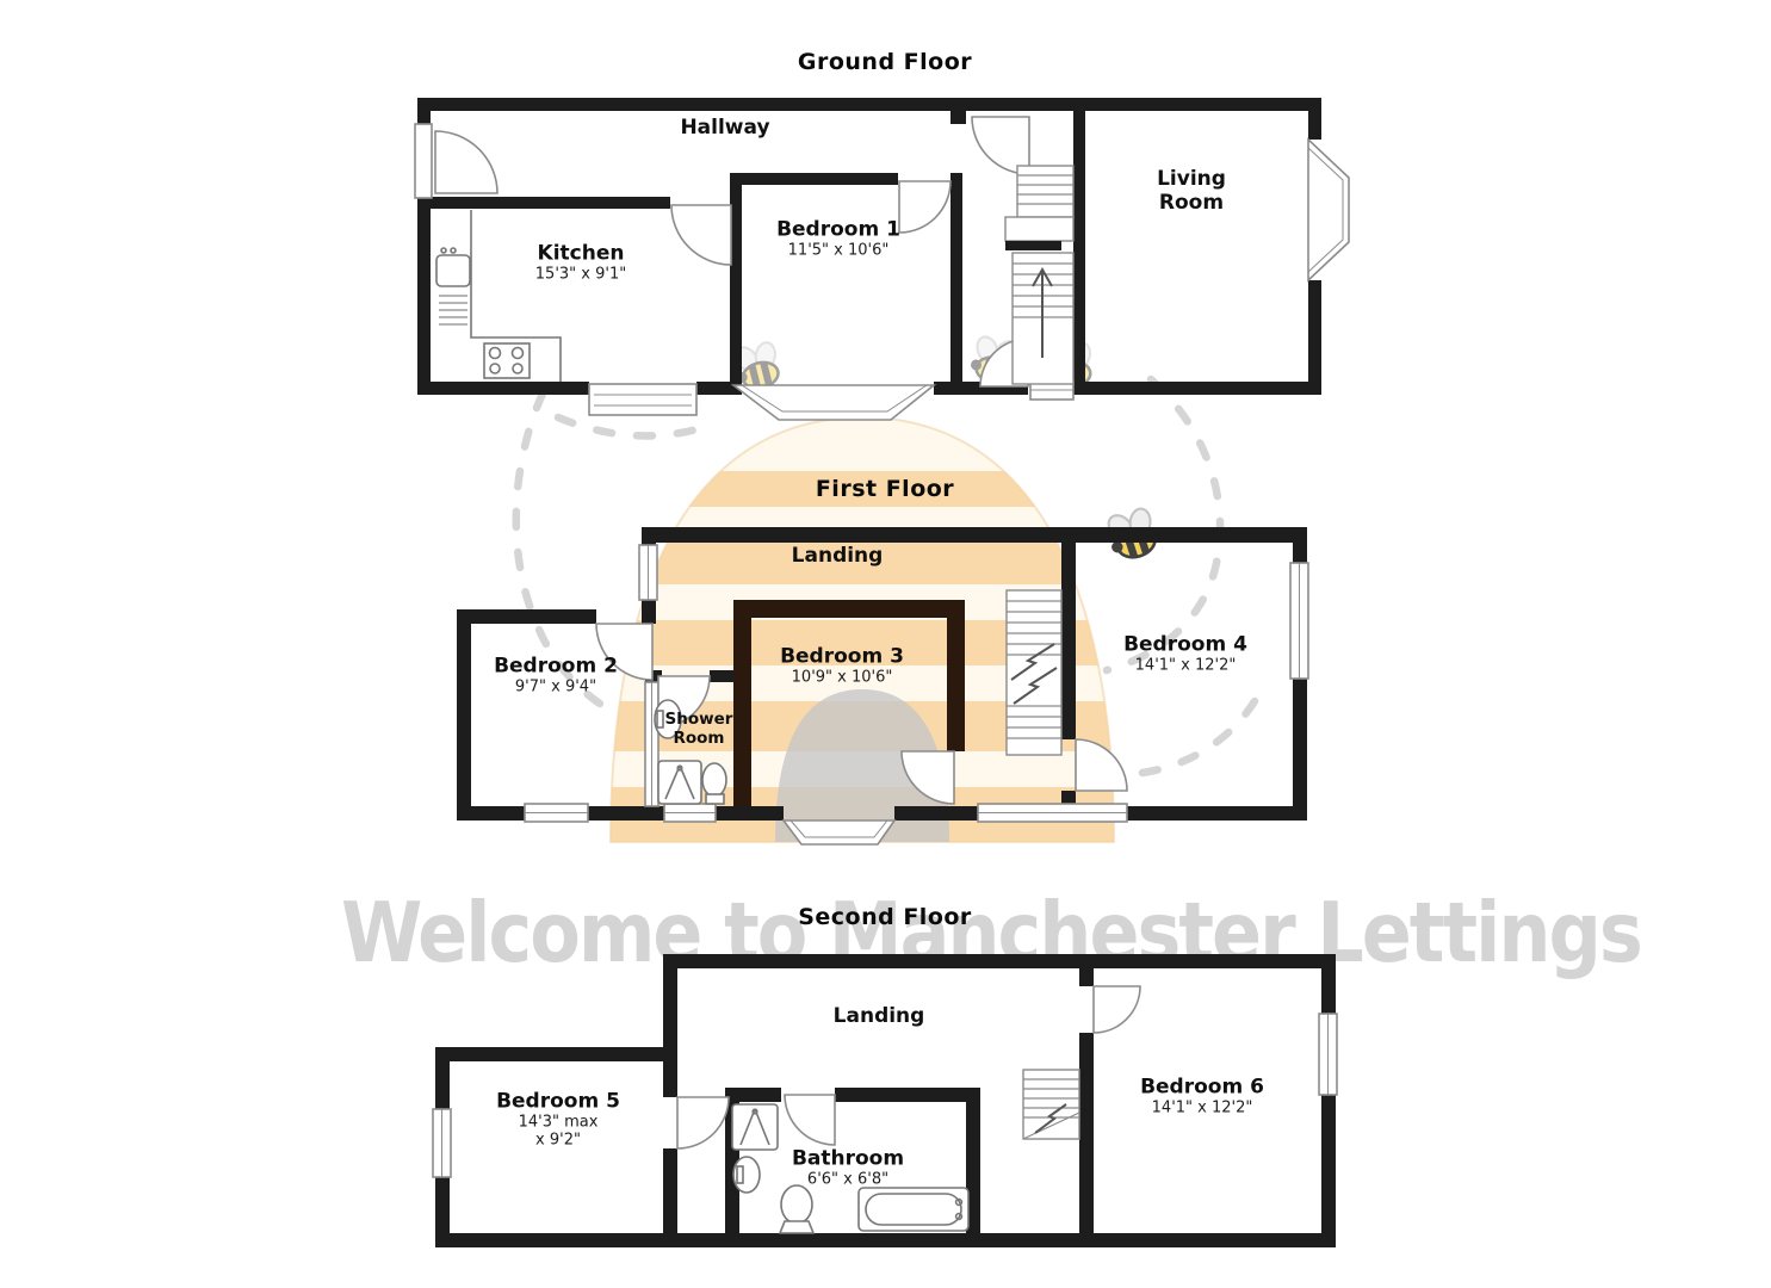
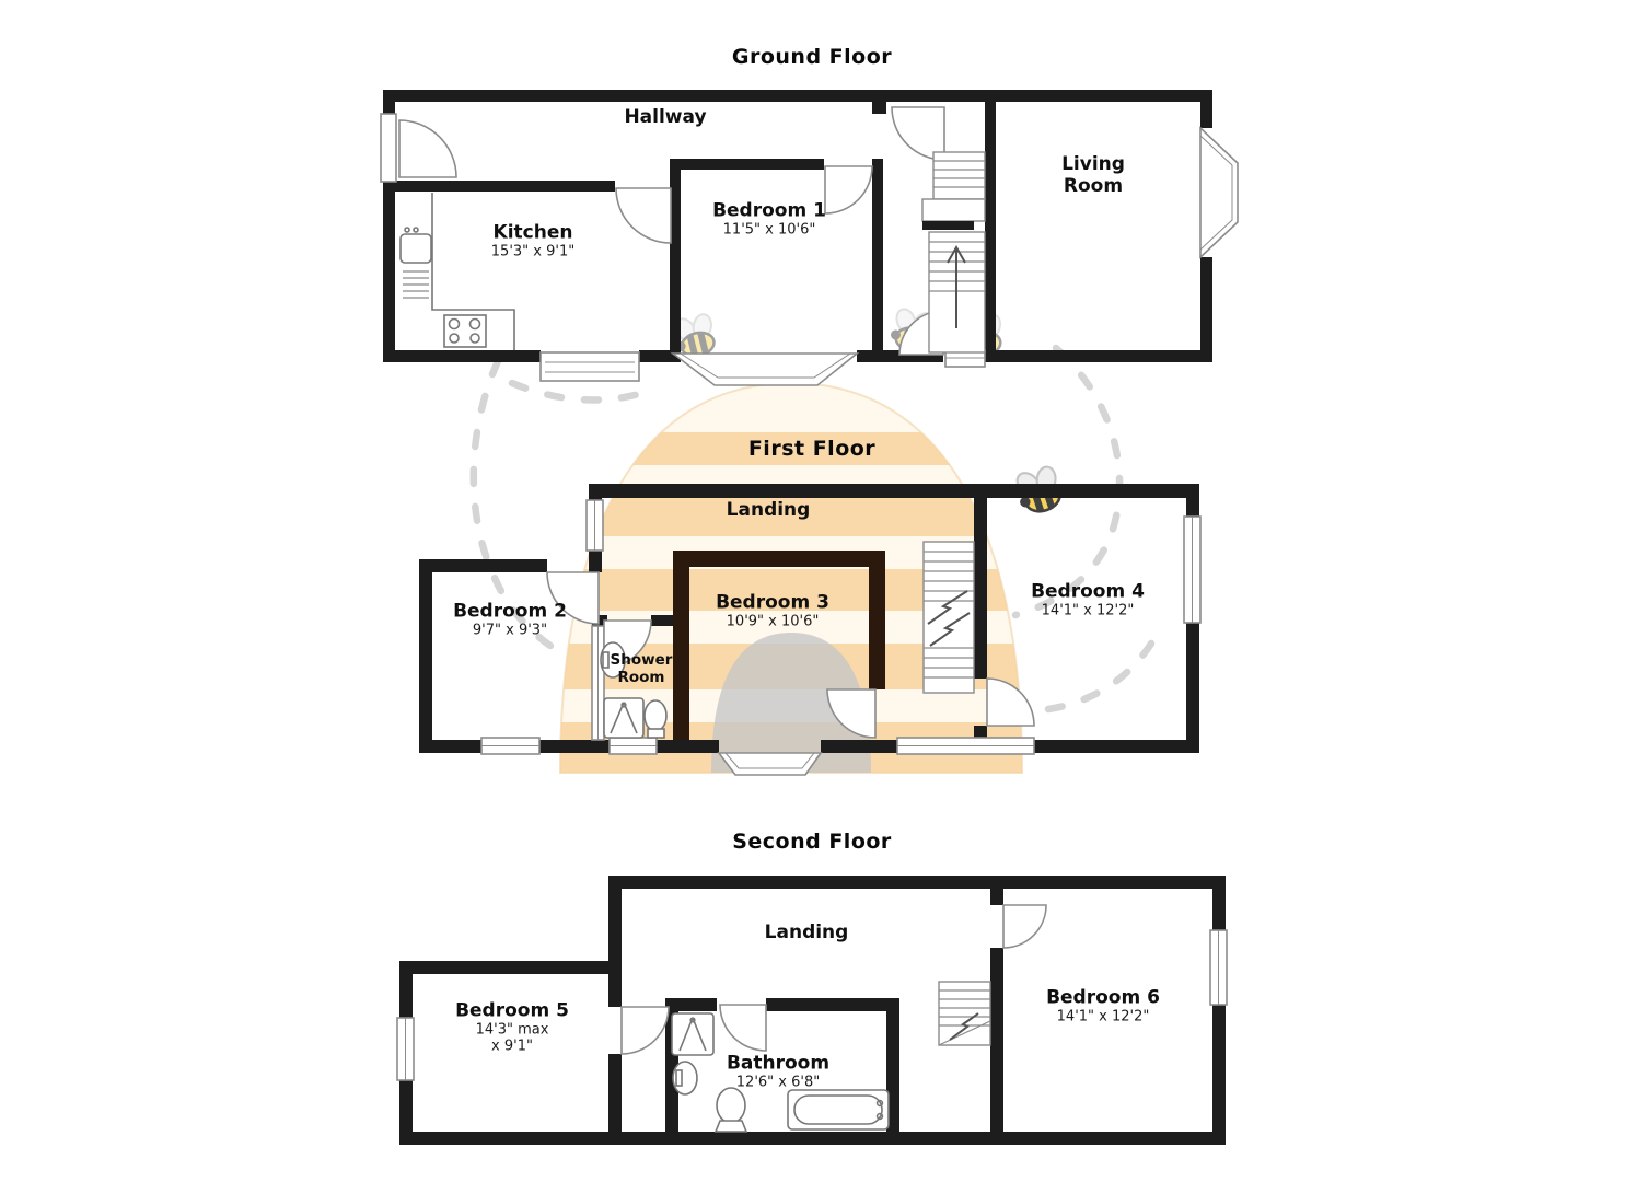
- Welcome to Manchester Lettings
  Ground Floor
  First Floor
  Second Floor
  Hallway
  Kitchen
  15'3" x 9'1"
  Bedroom 1
  11'5" x 10'6"
  Living
  Room
  Landing
  Bedroom 2
- 9'7" x 9'4"
+ 9'7" x 9'3"
  Bedroom 3
  10'9" x 10'6"
  Bedroom 4
  14'1" x 12'2"
  Shower
  Room
  Landing
  Bedroom 5
  14'3" max
- x 9'2"
+ x 9'1"
  Bathroom
- 6'6" x 6'8"
+ 12'6" x 6'8"
  Bedroom 6
  14'1" x 12'2"
